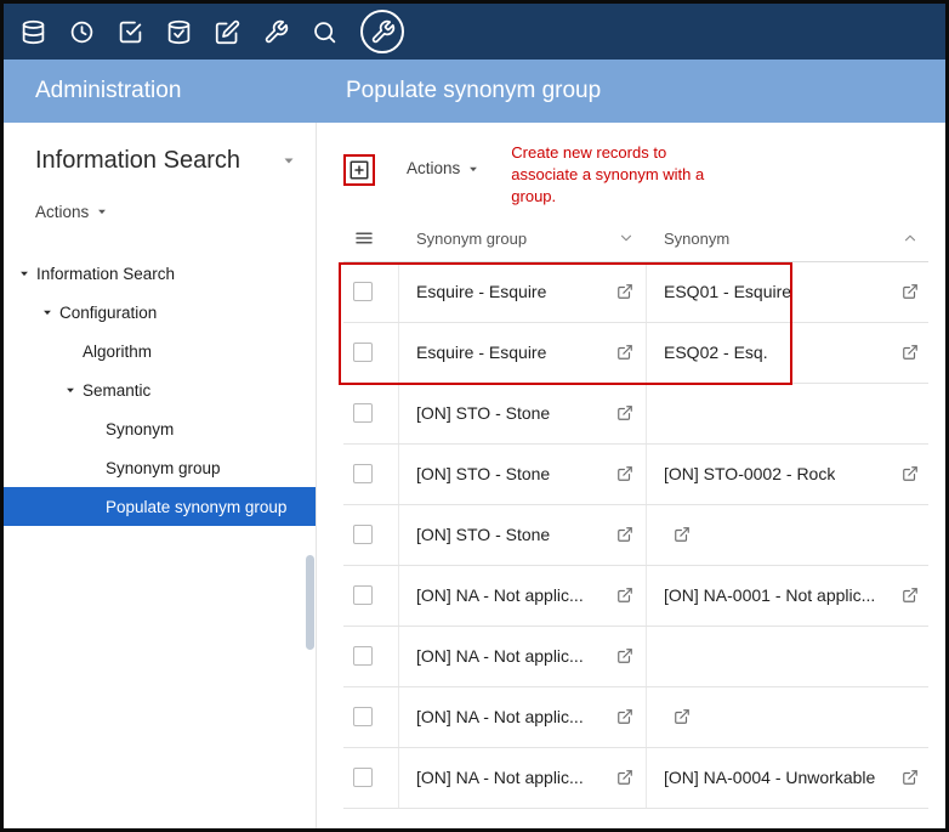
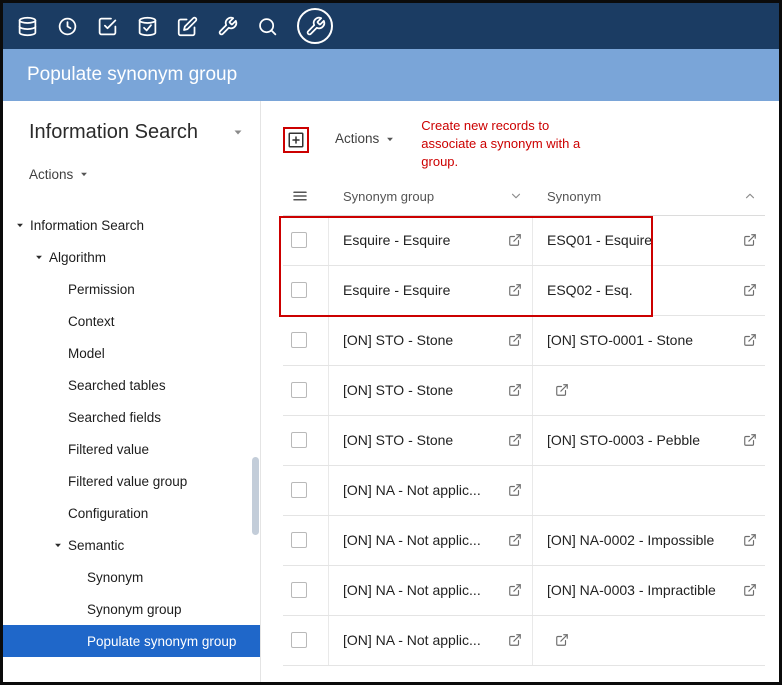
- Administration
  Populate synonym group
  Information Search
  Actions
  Information Search
- Configuration
+ Algorithm
+ Permission
+ Context
+ Model
+ Searched tables
+ Searched fields
+ Filtered value
+ Filtered value group
- Algorithm
+ Configuration
  Semantic
  Synonym
  Synonym group
  Populate synonym group
  Actions
  Create new records to
  associate a synonym with a
  group.
  Synonym group
  Synonym
  Esquire - Esquire
  ESQ01 - Esquire
  Esquire - Esquire
  ESQ02 - Esq.
  [ON] STO - Stone
+ [ON] STO-0001 - Stone
  [ON] STO - Stone
- [ON] STO-0002 - Rock
  [ON] STO - Stone
+ [ON] STO-0003 - Pebble
  [ON] NA - Not applic...
- [ON] NA-0001 - Not applic...
  [ON] NA - Not applic...
+ [ON] NA-0002 - Impossible
  [ON] NA - Not applic...
+ [ON] NA-0003 - Impractible
  [ON] NA - Not applic...
- [ON] NA-0004 - Unworkable
